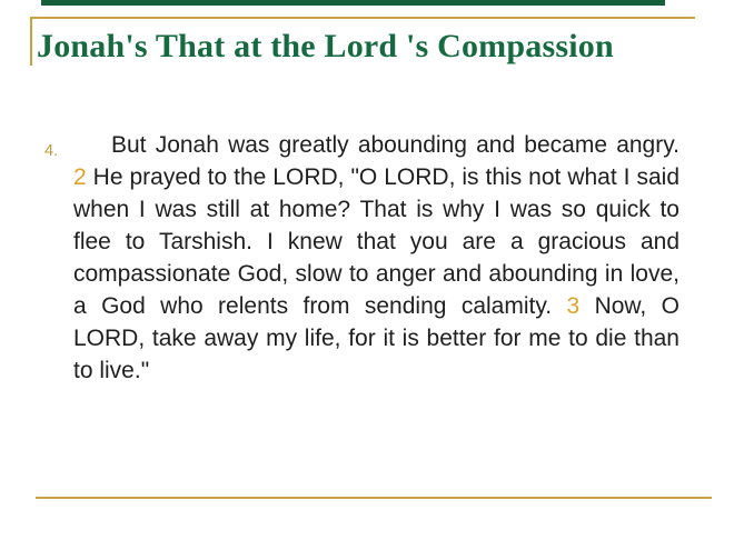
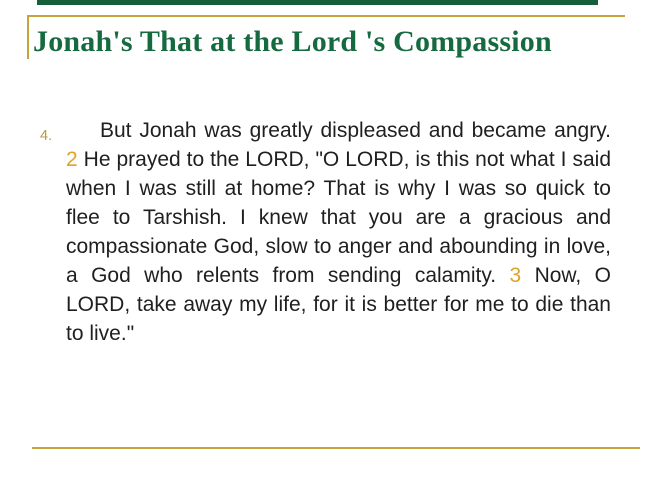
  Jonah's That at the Lord 's Compassion
  4.
- But Jonah was greatly abounding and became angry. 2 He prayed to the LORD, "O LORD, is this not what I said when I was still at home? That is why I was so quick to flee to Tarshish. I knew that you are a gracious and compassionate God, slow to anger and abounding in love, a God who relents from sending calamity. 3 Now, O LORD, take away my life, for it is better for me to die than to live."
+ But Jonah was greatly displeased and became angry. 2 He prayed to the LORD, "O LORD, is this not what I said when I was still at home? That is why I was so quick to flee to Tarshish. I knew that you are a gracious and compassionate God, slow to anger and abounding in love, a God who relents from sending calamity. 3 Now, O LORD, take away my life, for it is better for me to die than to live."
